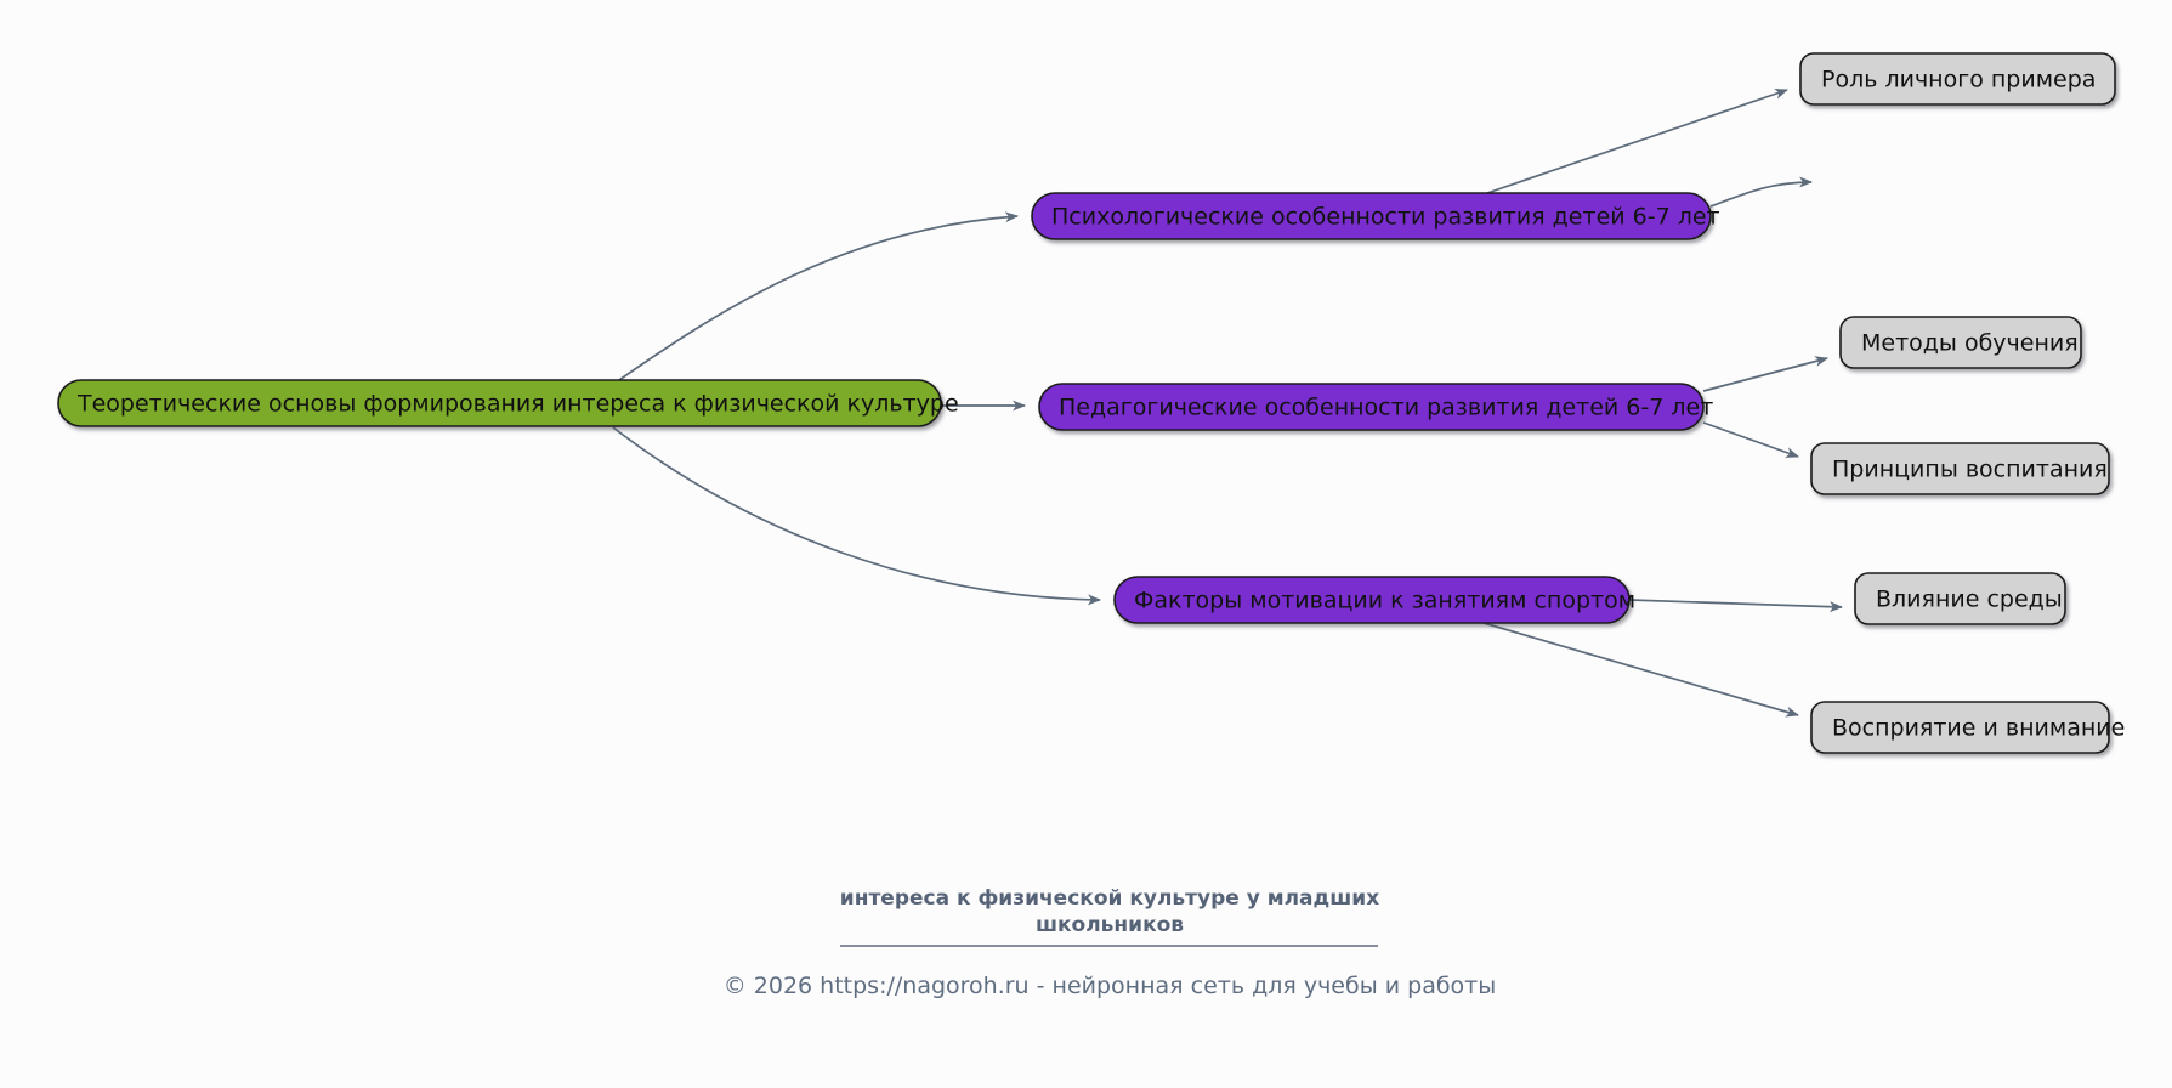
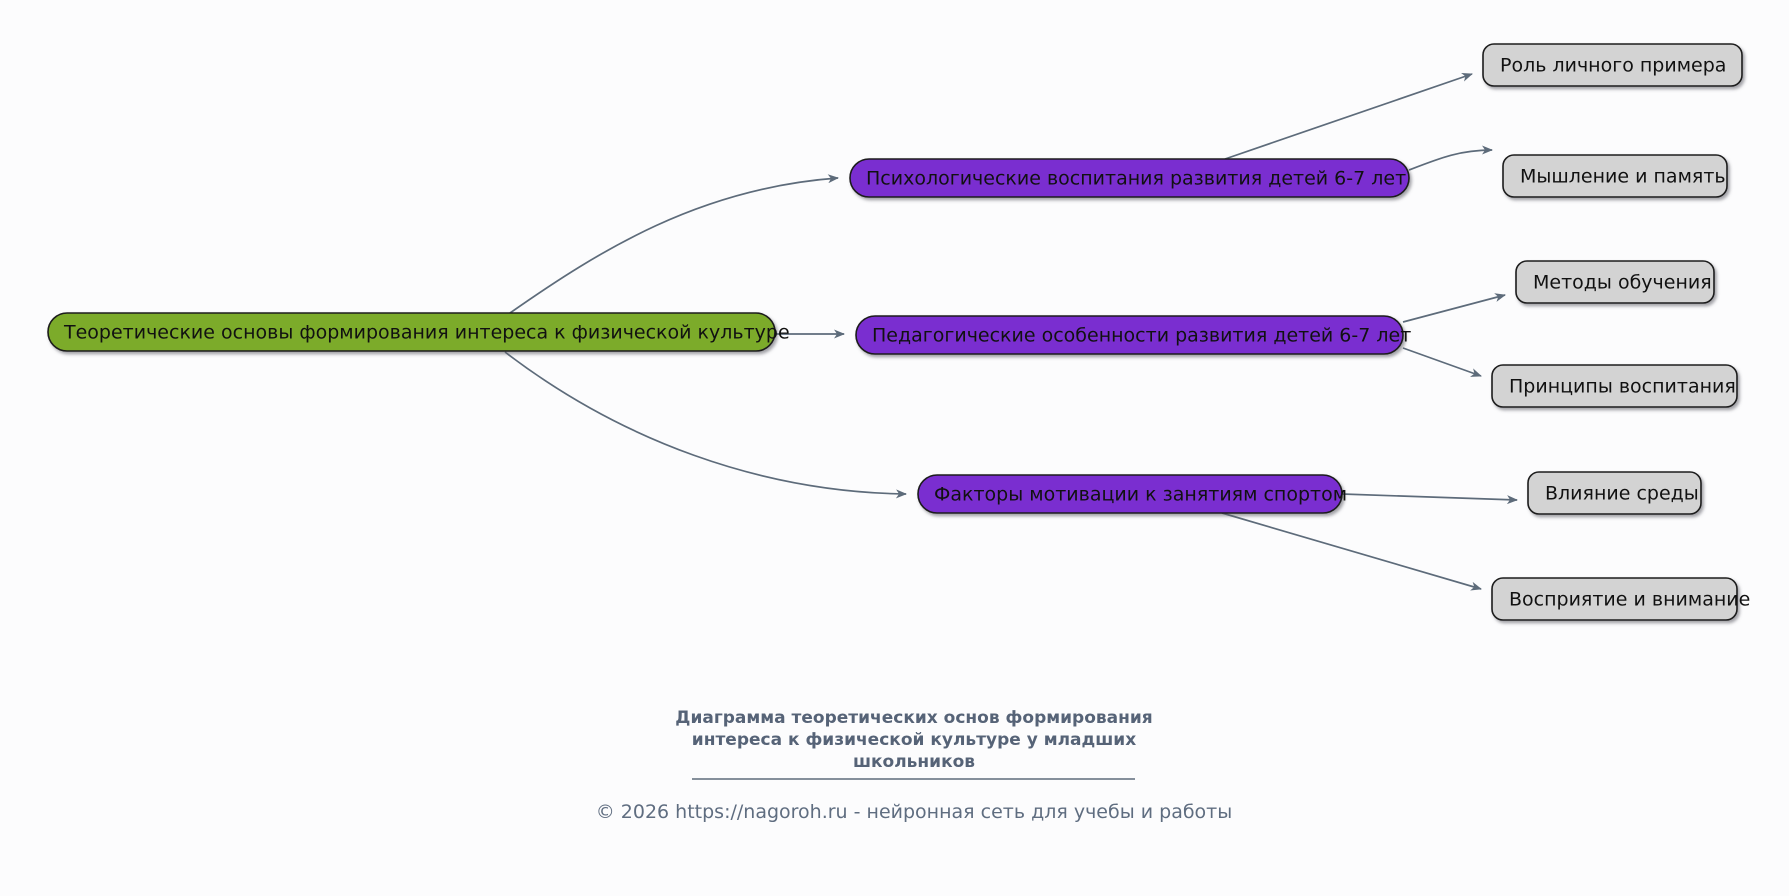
  Теоретические основы формирования интереса к физической культуре
- Психологические особенности развития детей 6-7 лет
+ Психологические воспитания развития детей 6-7 лет
  Педагогические особенности развития детей 6-7 лет
  Факторы мотивации к занятиям спортом
  Роль личного примера
+ Мышление и память
  Методы обучения
  Принципы воспитания
  Влияние среды
  Восприятие и внимание
+ Диаграмма теоретических основ формирования
  интереса к физической культуре у младших
  школьников
  © 2026 https://nagoroh.ru - нейронная сеть для учебы и работы
